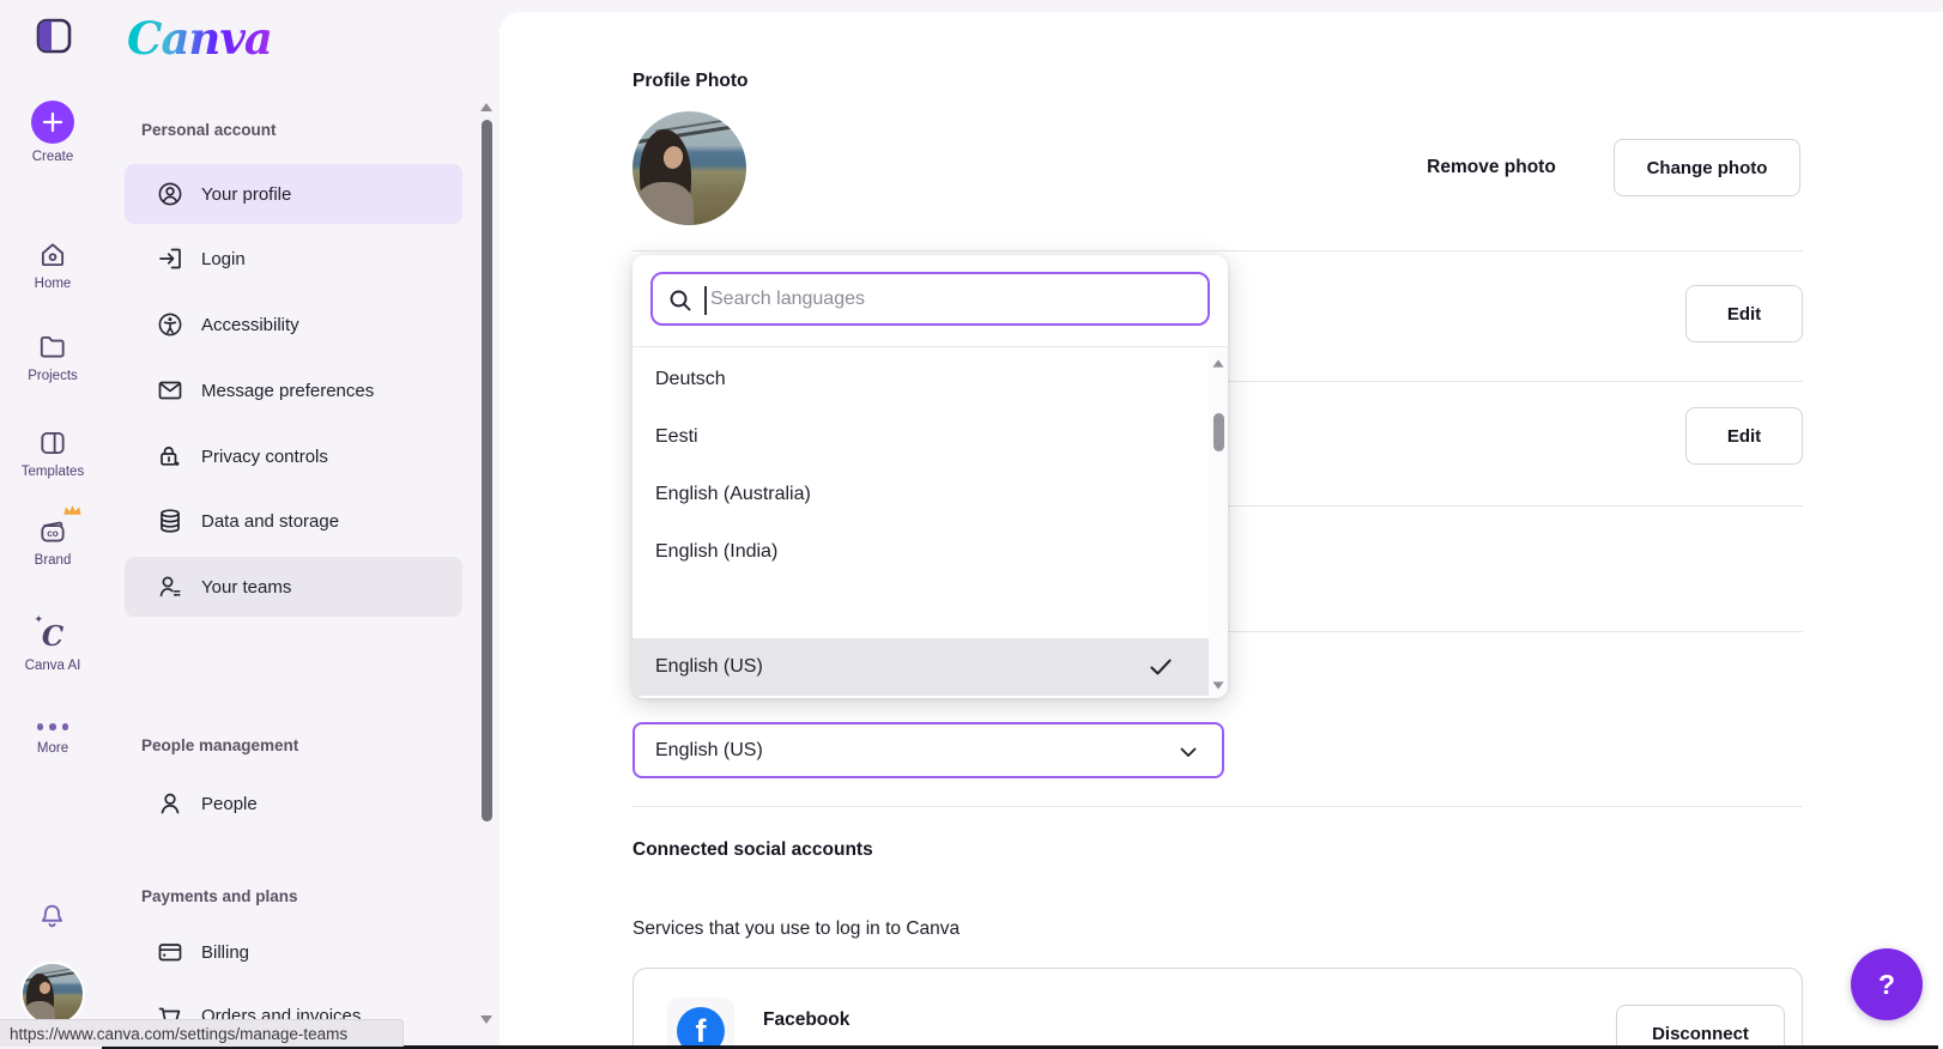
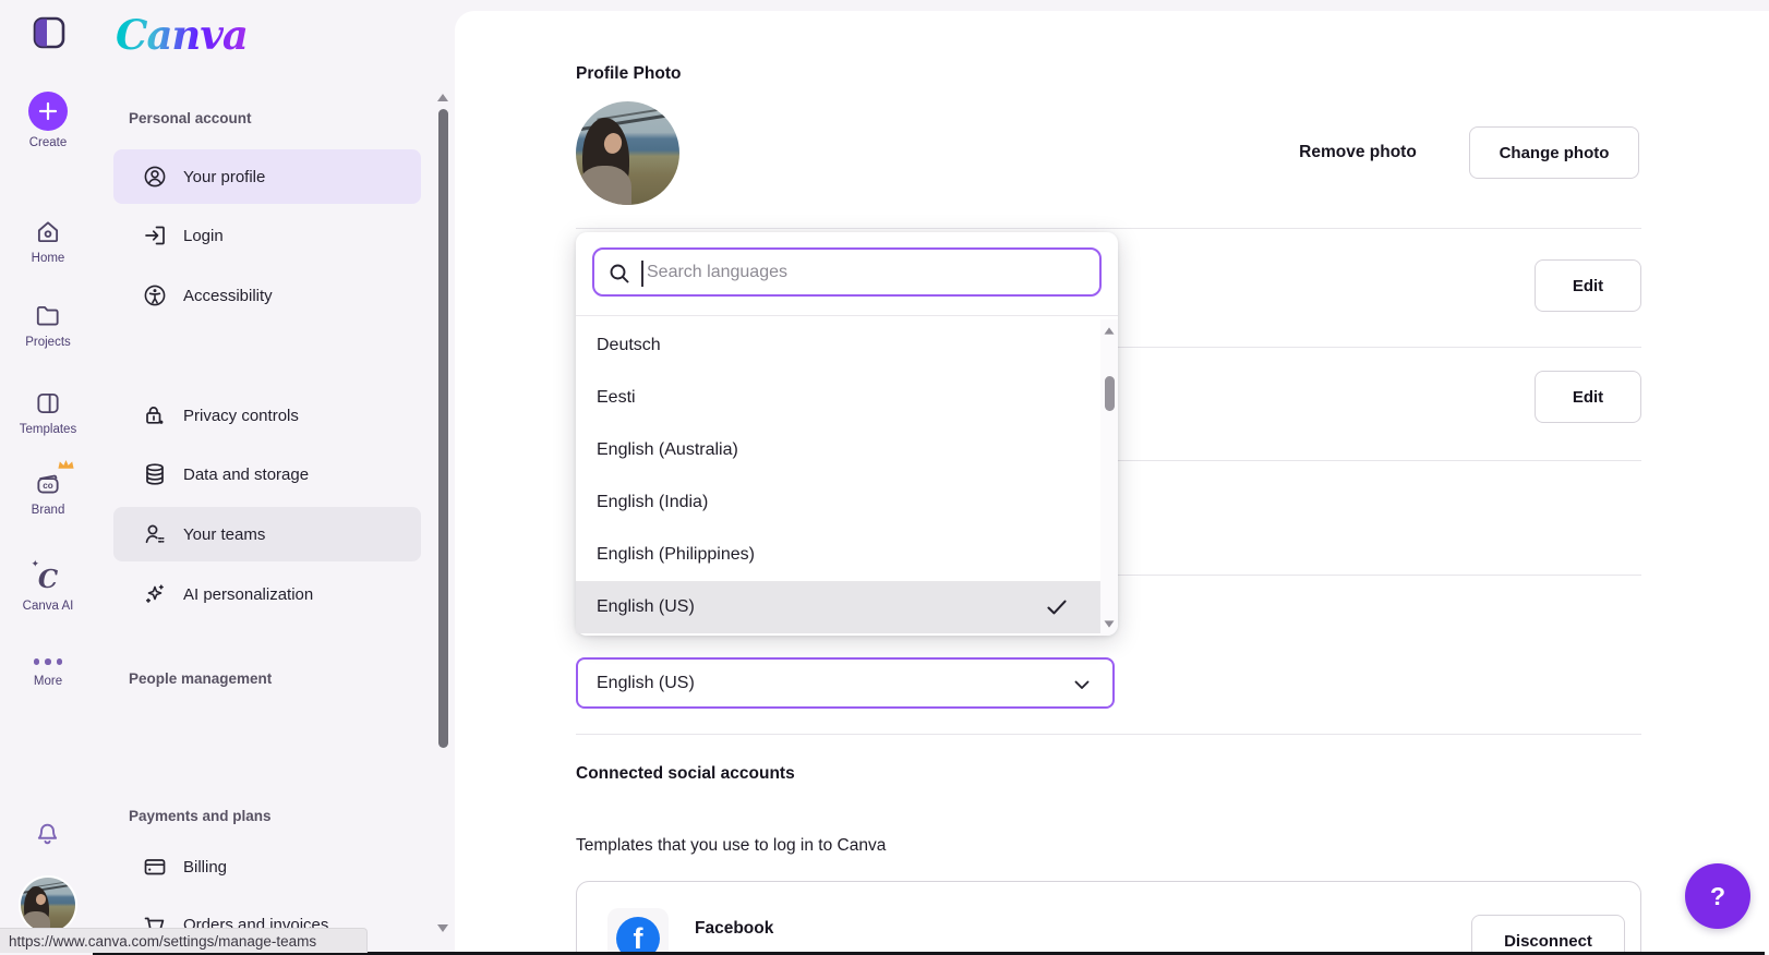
  Canva
  Create
  Home
  Projects
  Templates
  co
  Brand
  ✦
  C
  Canva AI
  More
  Personal account
  Your profile
  Login
  Accessibility
- Message preferences
  Privacy controls
  Data and storage
  Your teams
+ AI personalization
  People management
- People
  Payments and plans
  Billing
  Orders and invoices
  Profile Photo
  Remove photo
  Change photo
  Edit
  Edit
  Search languages
  Deutsch
  Eesti
  English (Australia)
  English (India)
+ English (Philippines)
  English (US)
  English (US)
  Connected social accounts
- Services that you use to log in to Canva
+ Templates that you use to log in to Canva
  f
  Facebook
  Disconnect
  https://www.canva.com/settings/manage-teams
  ?
